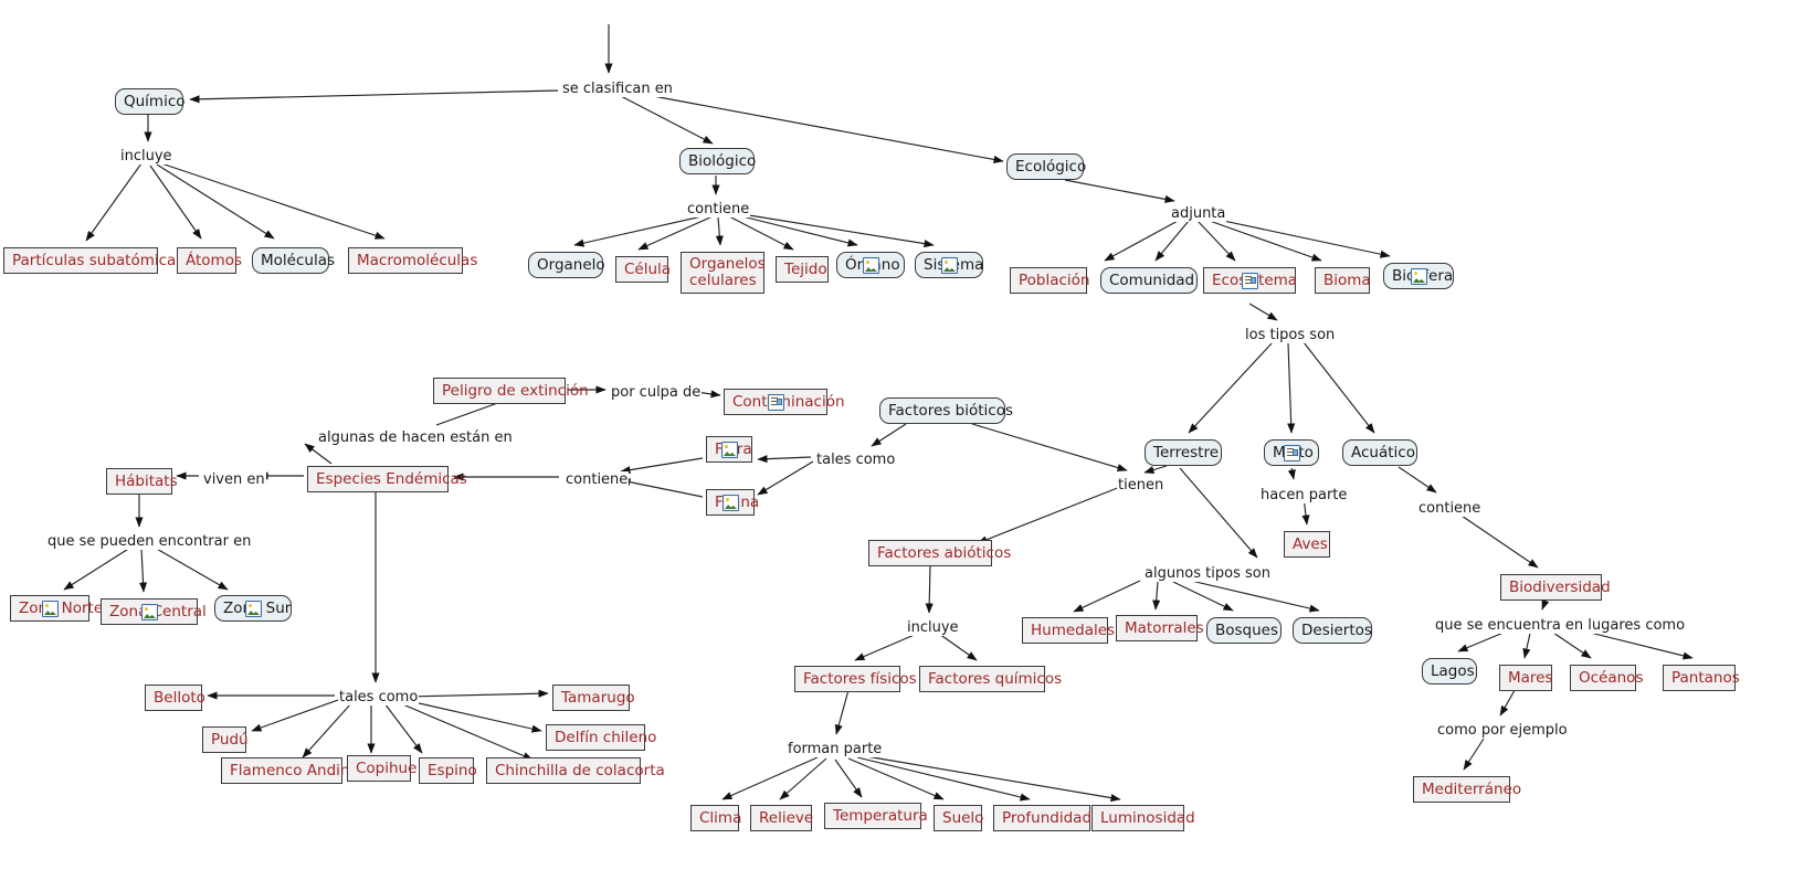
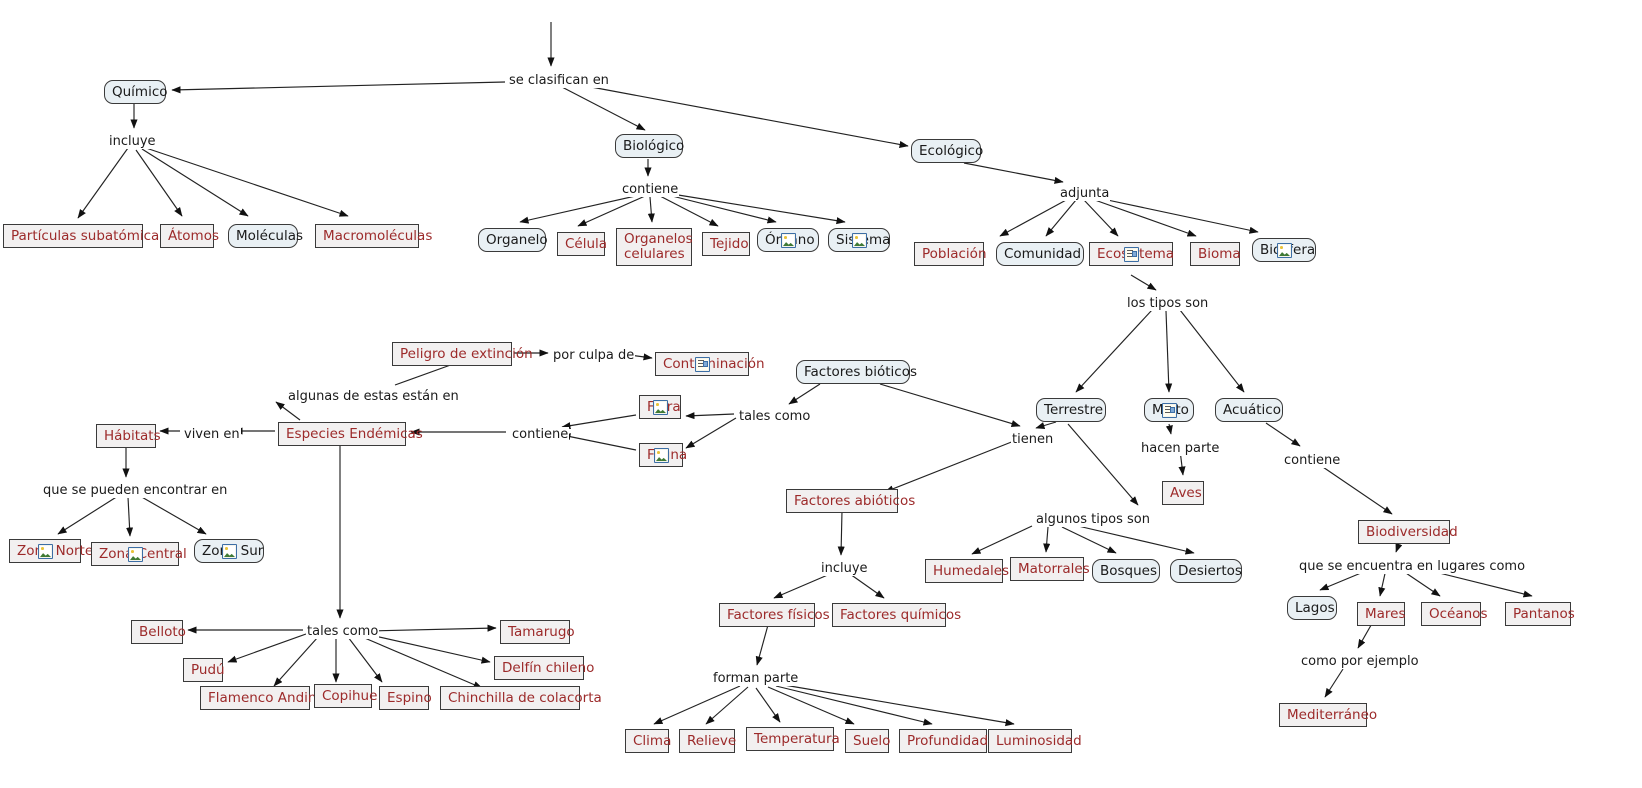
  Químico
  Biológico
  Ecológico
  Partículas subatómica
  Átomos
  Moléculas
  Macromoléculas
  Organelo
  Célula
  Organelos celulares
  Tejido
  Población
  Comunidad
  Ecotema
  Bioma
  Peligro de extinción
  Continación
  Factores bióticos
  Hábitats
  Especies Endémicas
  Terrestre
  Acuático
  Aves
  Zo Norte
  Zonentral
  Zo Sur
  Factores abióticos
  Humedales
  Matorrales
  Bosques
  Desiertos
  Biodiversidad
  Lagos
  Mares
  Océanos
  Pantanos
  Mediterráneo
  Belloto
  Tamarugo
  Pudú
  Delfín chileno
  Flamenco Andin
  Copihue
  Espino
  Chinchilla de colacorta
  Factores físicos
  Factores químicos
  Clima
  Relieve
  Temperatura
  Suelo
  Profundidad
  Luminosidad
  se clasifican en
  incluye
  contiene
  adjunta
  los tipos son
  por culpa de
- algunas de hacen están en
+ algunas de estas están en
  tales como
  contiene
  viven en
  tienen
  hacen parte
  contiene
  que se pueden encontrar en
  algunos tipos son
  que se encuentra en lugares como
  incluye
  tales como
  como por ejemplo
  forman parte
